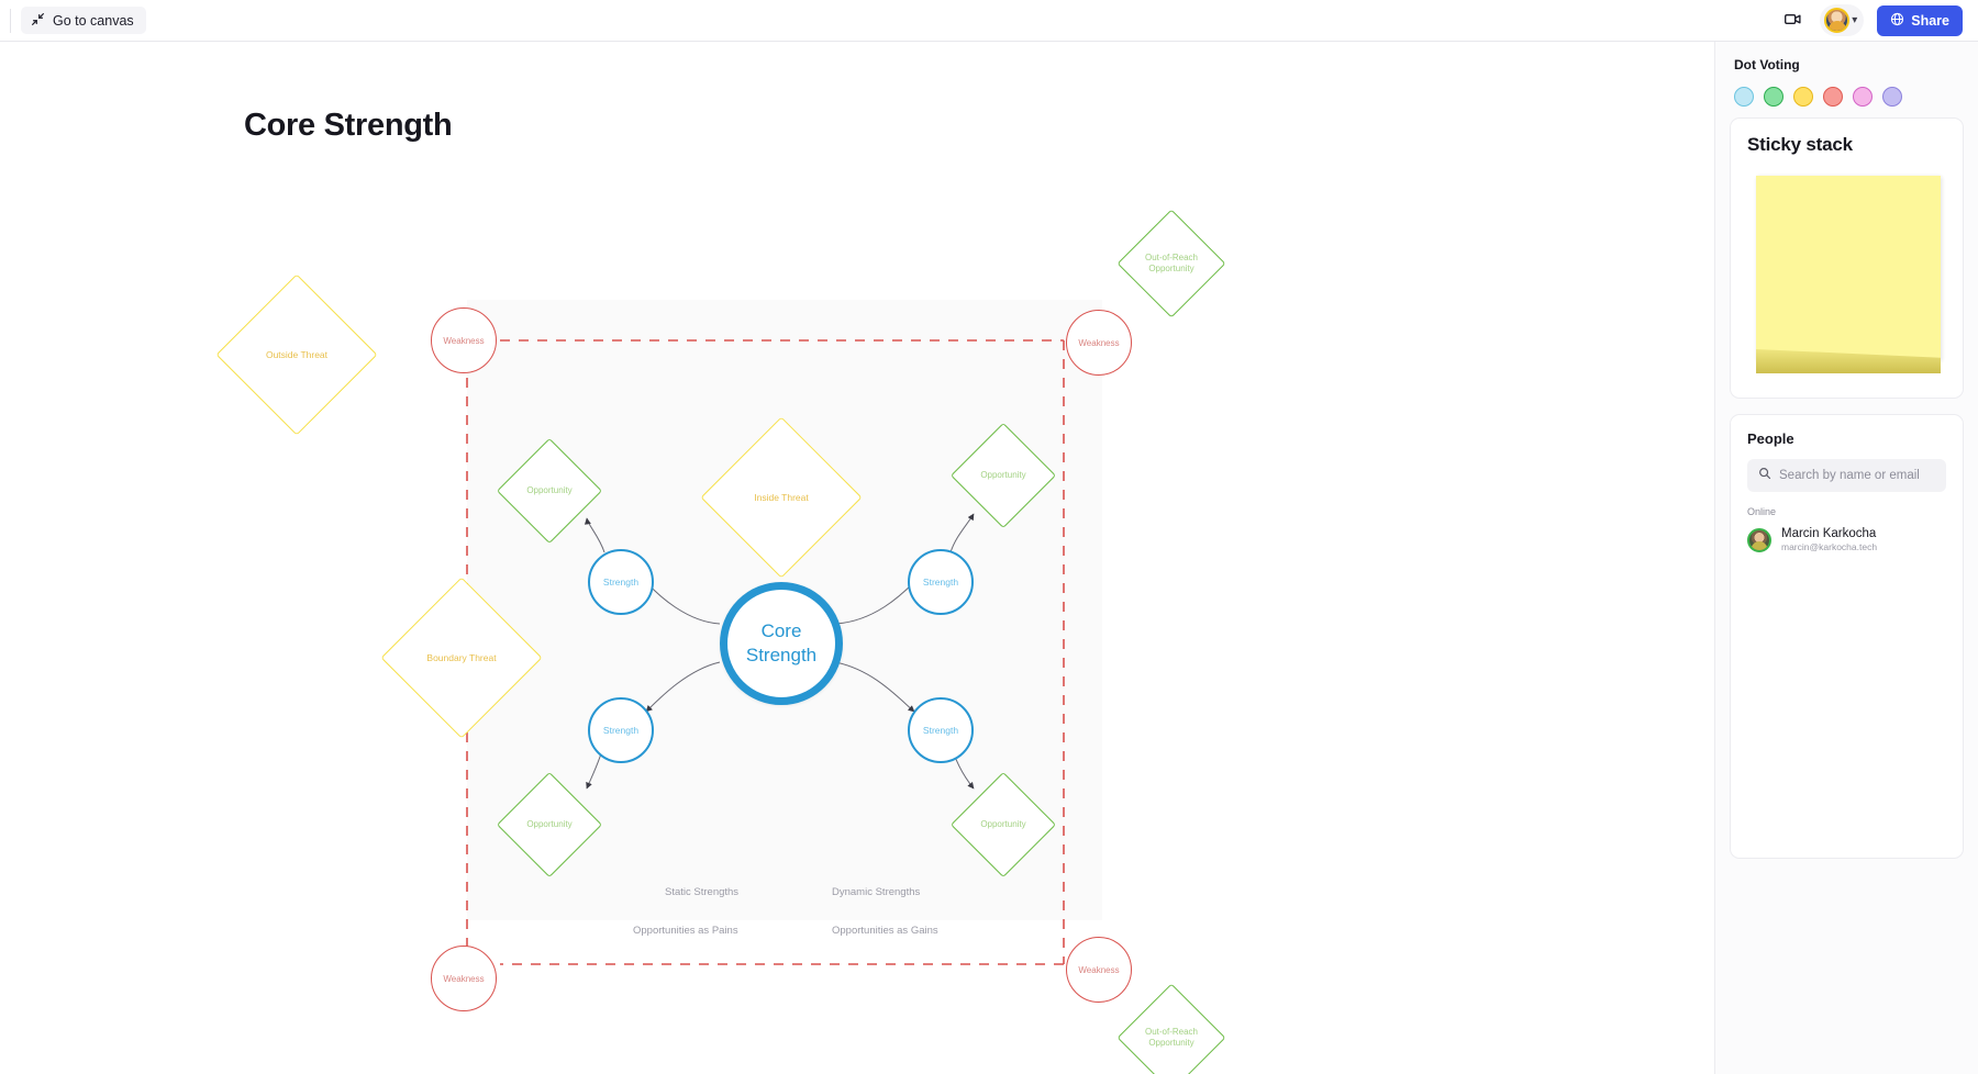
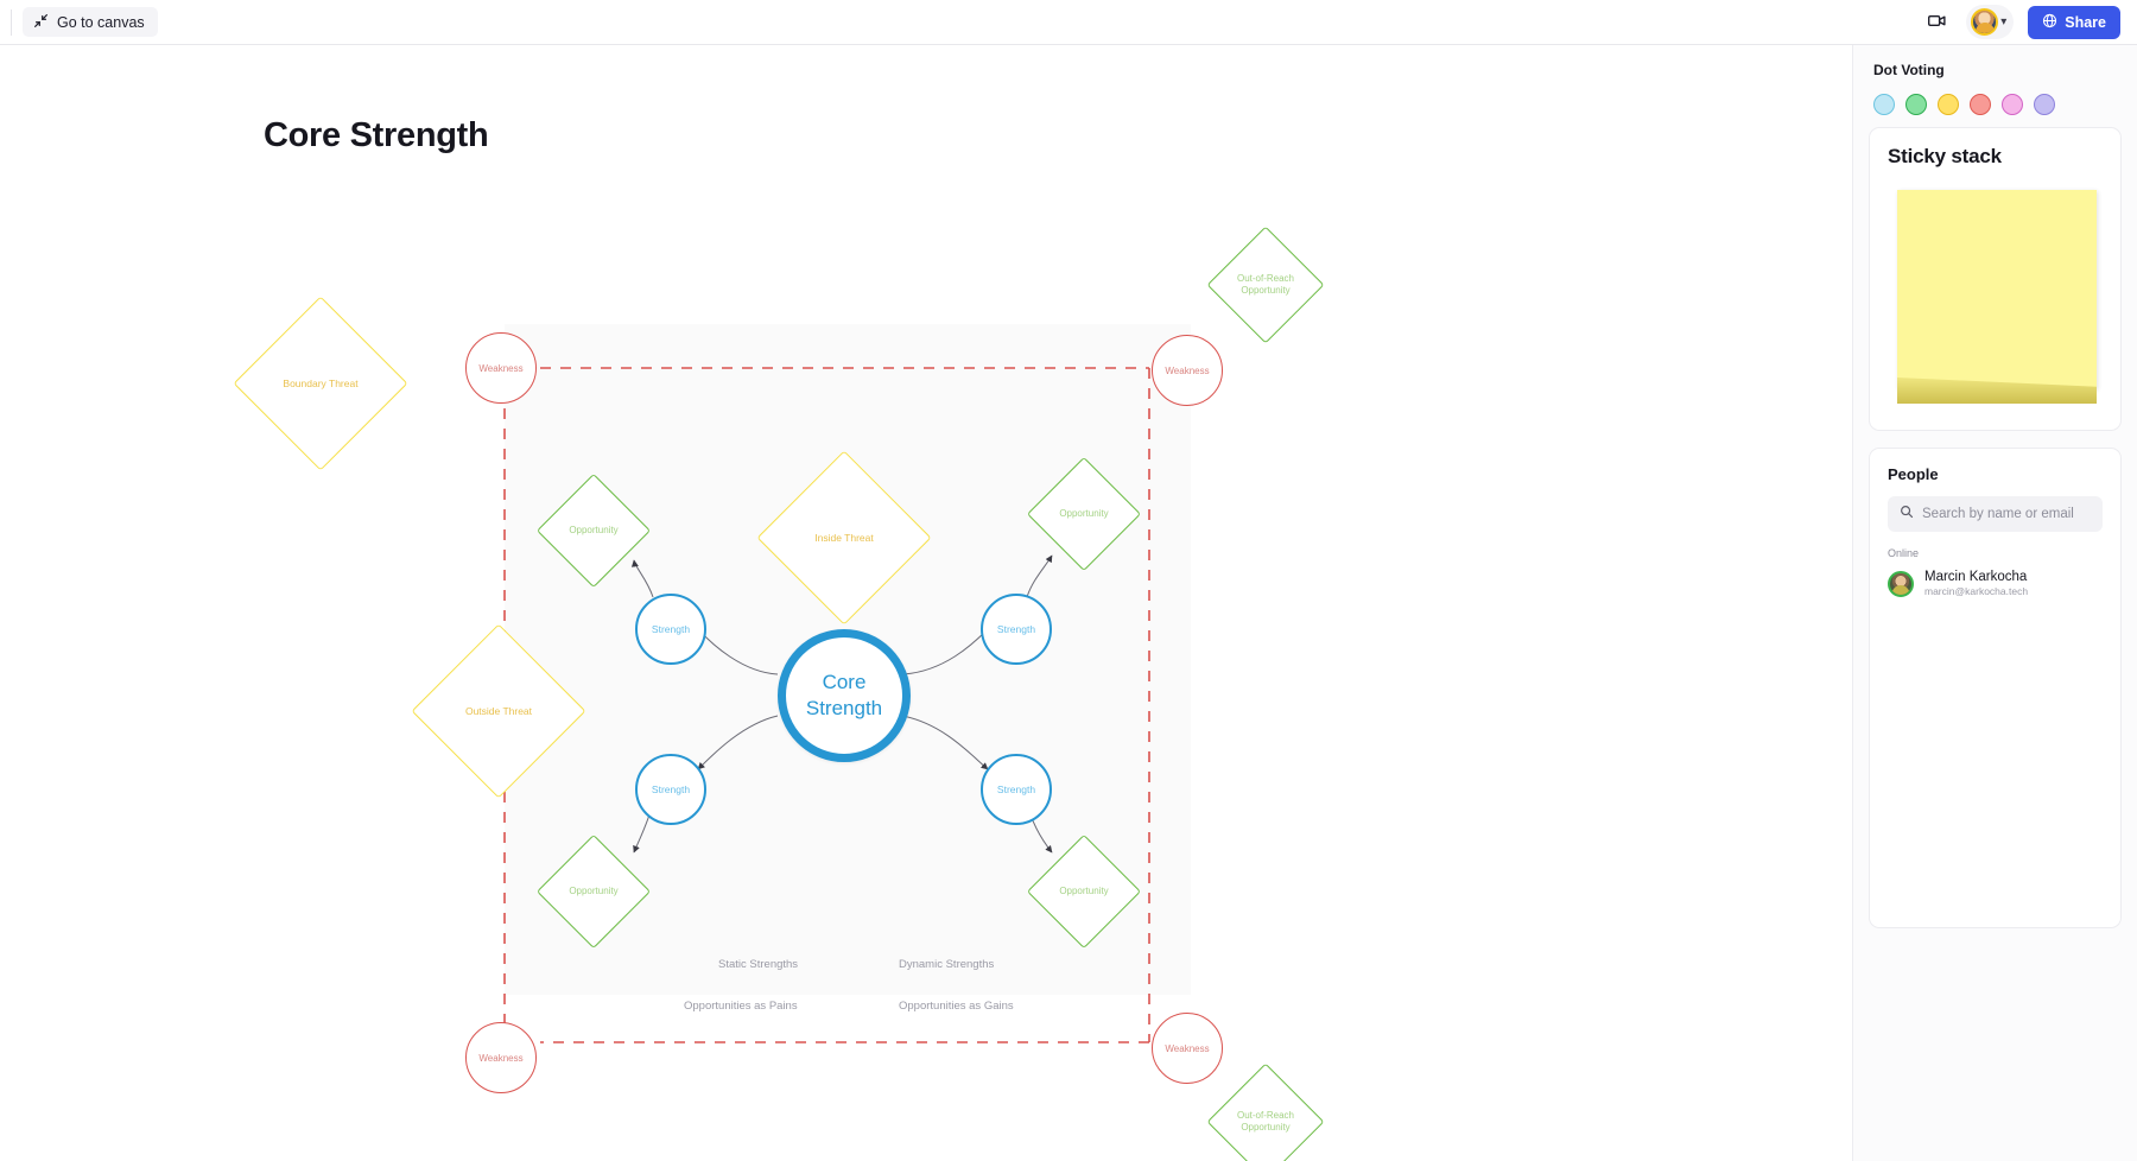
  Go to canvas
  ▾
  Share
  Core Strength
- Outside Threat
+ Boundary Threat
  Inside Threat
- Boundary Threat
+ Outside Threat
  Out-of-Reach
  Opportunity
  Out-of-Reach
  Opportunity
  Opportunity
  Opportunity
  Opportunity
  Opportunity
  Weakness
  Weakness
  Weakness
  Weakness
  Strength
  Strength
  Strength
  Strength
  Core
  Strength
  Static Strengths
  Dynamic Strengths
  Opportunities as Pains
  Opportunities as Gains
  Dot Voting
  Sticky stack
  People
  Search by name or email
  Online
  Marcin Karkocha
  marcin@karkocha.tech
